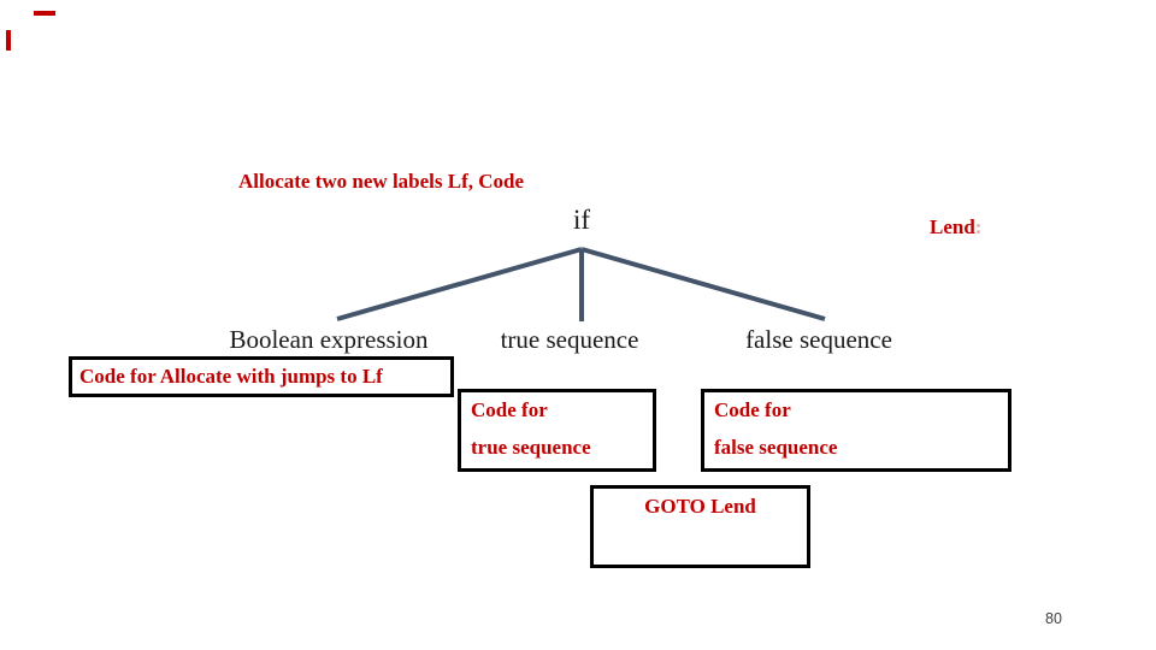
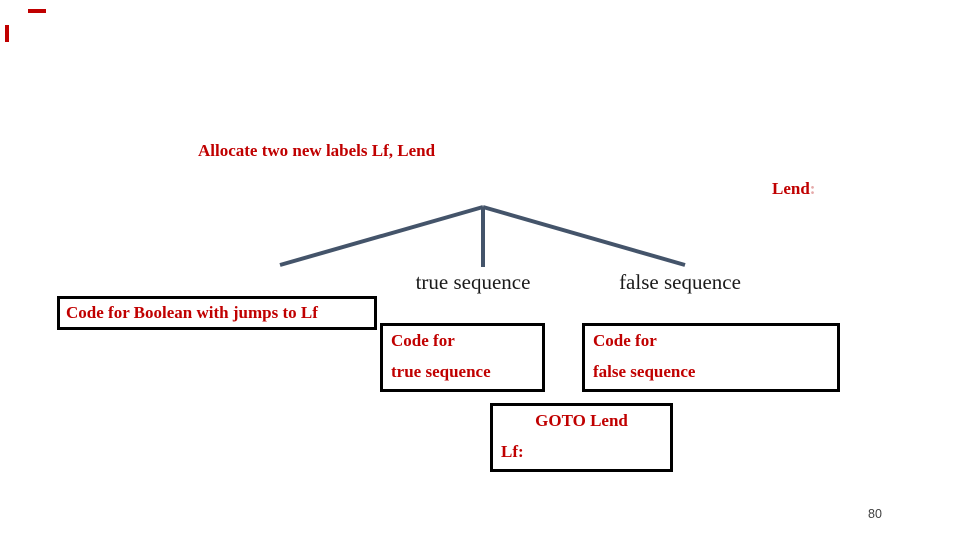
- Allocate two new labels Lf, Code
+ Allocate two new labels Lf, Lend
- if
  Lend:
- Boolean expression
  true sequence
  false sequence
- Code for Allocate with jumps to Lf
+ Code for Boolean with jumps to Lf
  Code for
  true sequence
  Code for
  false sequence
  GOTO Lend
+ Lf:
  80
